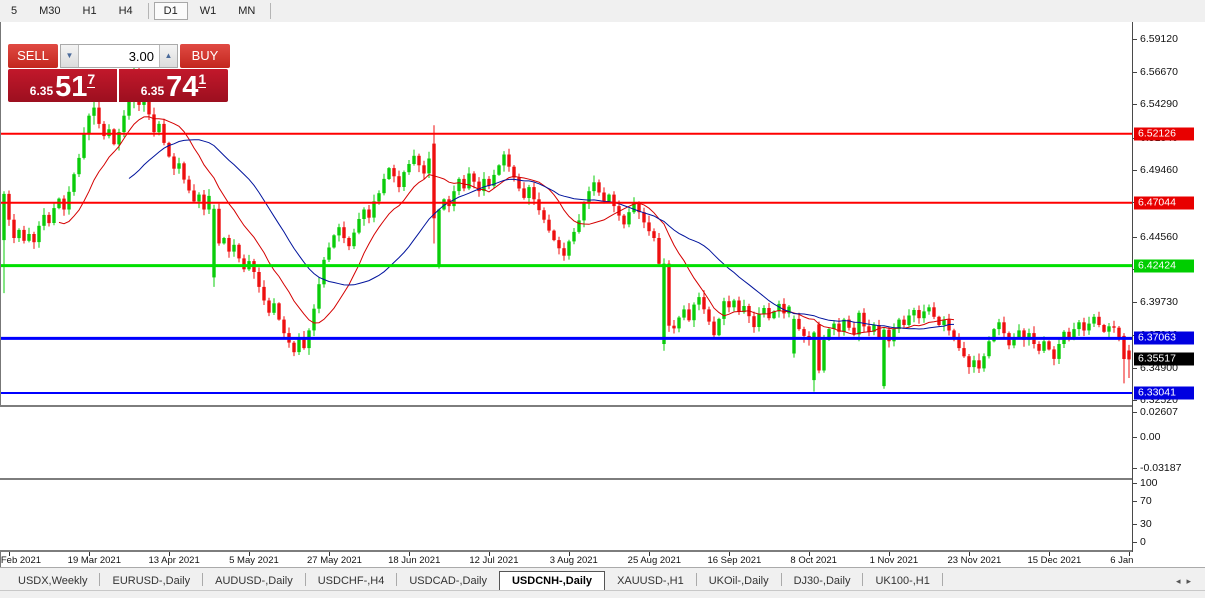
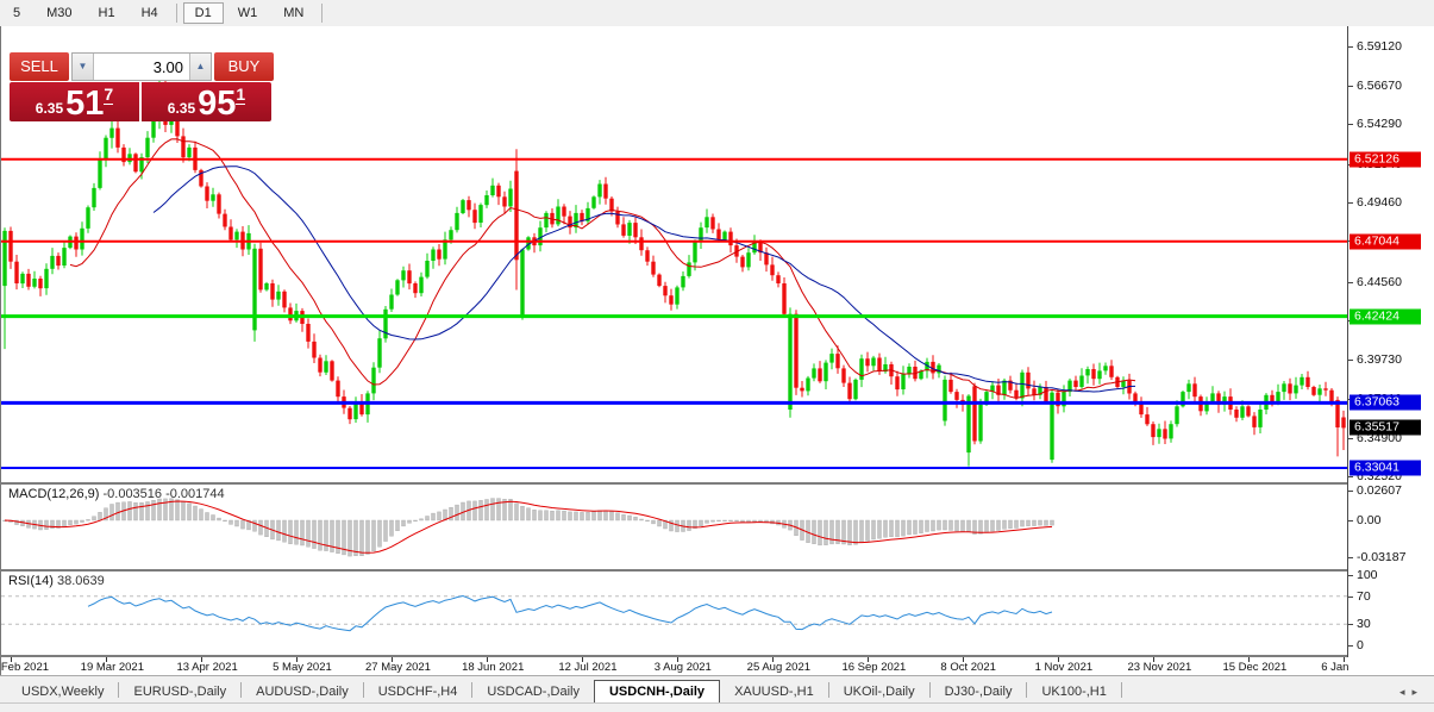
  5
  M30
  H1
  H4
  D1
  W1
  MN
  SELL
  ▼
  3.00
  ▲
  BUY
  6.35
  51
  7
  6.35
- 74
+ 95
  1
+ MACD(12,26,9) -0.003516 -0.001744
+ RSI(14) 38.0639
  6.59120
  6.56670
  6.54290
  6.49460
  6.44560
  6.39730
  6.34900
  6.32520
  0.02607
  0.00
  -0.03187
  100
  70
  30
  0
  6.52126
  6.47044
  6.42424
  6.37063
  6.35517
  6.33041
  Feb 2021
  19 Mar 2021
  13 Apr 2021
  5 May 2021
  27 May 2021
  18 Jun 2021
  12 Jul 2021
  3 Aug 2021
  25 Aug 2021
  16 Sep 2021
  8 Oct 2021
  1 Nov 2021
  23 Nov 2021
  15 Dec 2021
  USDX,Weekly
  EURUSD-,Daily
  AUDUSD-,Daily
  USDCHF-,H4
  USDCAD-,Daily
  USDCNH-,Daily
  XAUUSD-,H1
  UKOil-,Daily
  DJ30-,Daily
  UK100-,H1
  ◂▸
